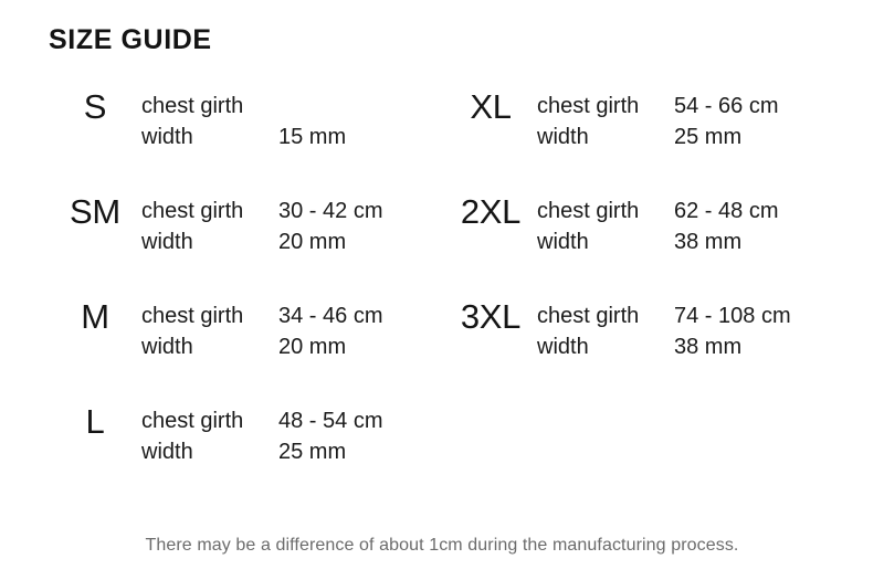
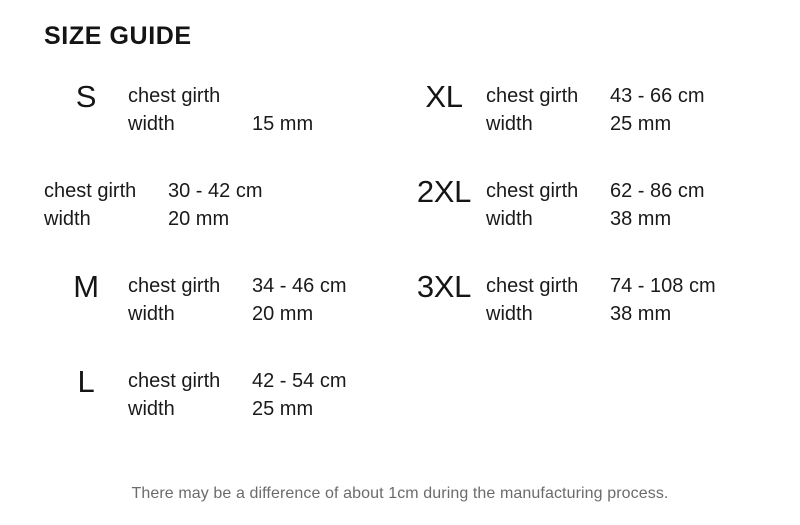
  SIZE GUIDE
  S
  chest girth
  width
  15 mm
- SM
  chest girth
  30 - 42 cm
  width
  20 mm
  M
  chest girth
  34 - 46 cm
  width
  20 mm
  L
  chest girth
- 48 - 54 cm
+ 42 - 54 cm
  width
  25 mm
  XL
  chest girth
- 54 - 66 cm
+ 43 - 66 cm
  width
  25 mm
  2XL
  chest girth
- 62 - 48 cm
+ 62 - 86 cm
  width
  38 mm
  3XL
  chest girth
  74 - 108 cm
  width
  38 mm
  There may be a difference of about 1cm during the manufacturing process.
